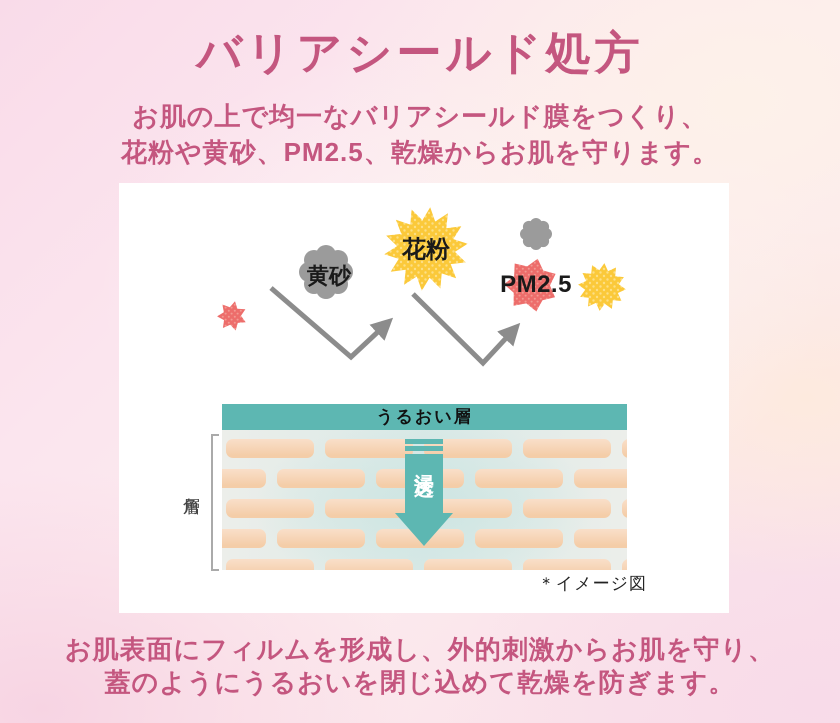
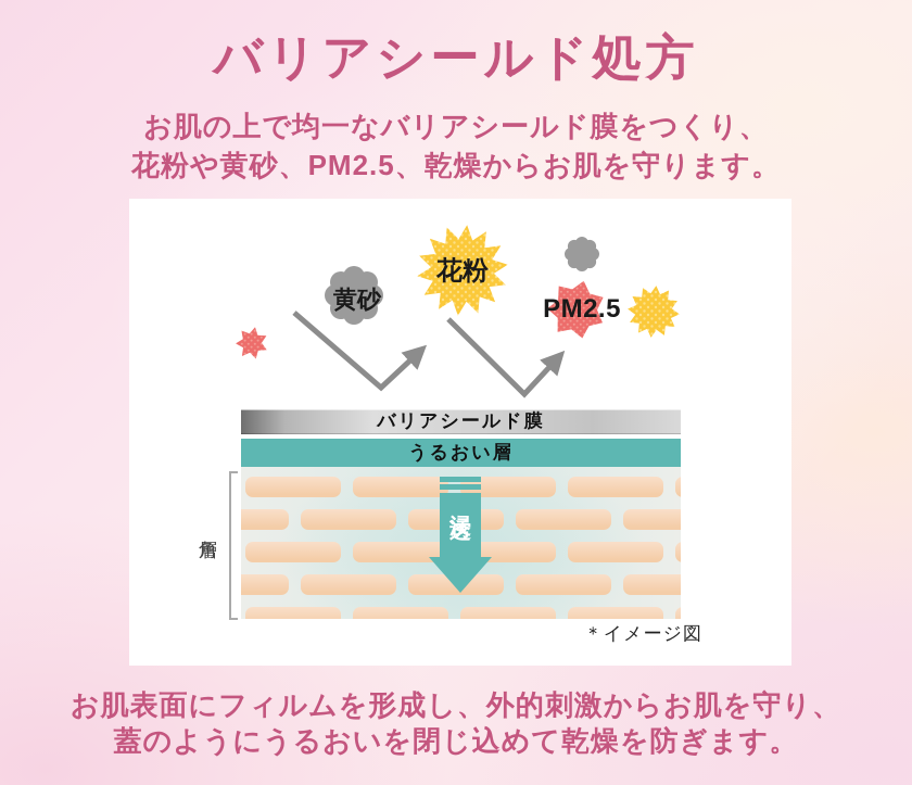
  バリアシールド処方
  お肌の上で均一なバリアシールド膜をつくり、
  花粉や黄砂、PM2.5、乾燥からお肌を守ります。
  黄砂
  花粉
  PM2.5
+ バリアシールド膜
  うるおい層
  ＊イメージ図
  お肌表面にフィルムを形成し、外的刺激からお肌を守り、
  蓋のようにうるおいを閉じ込めて乾燥を防ぎます。
